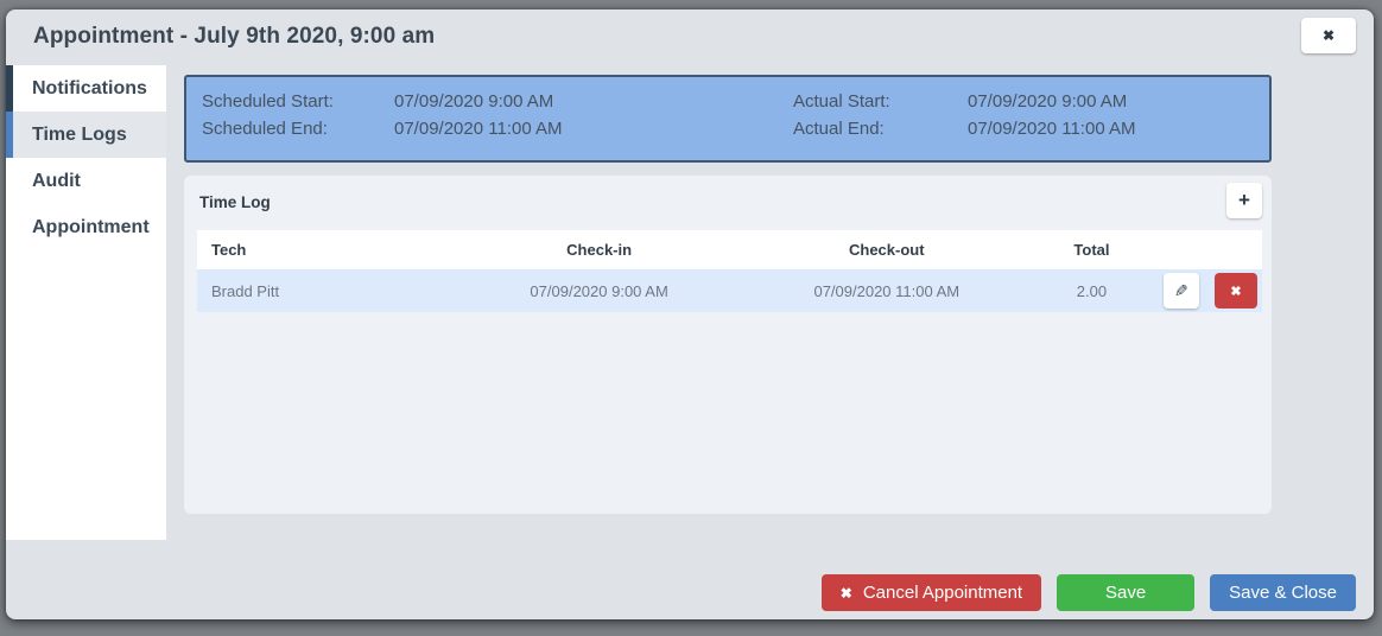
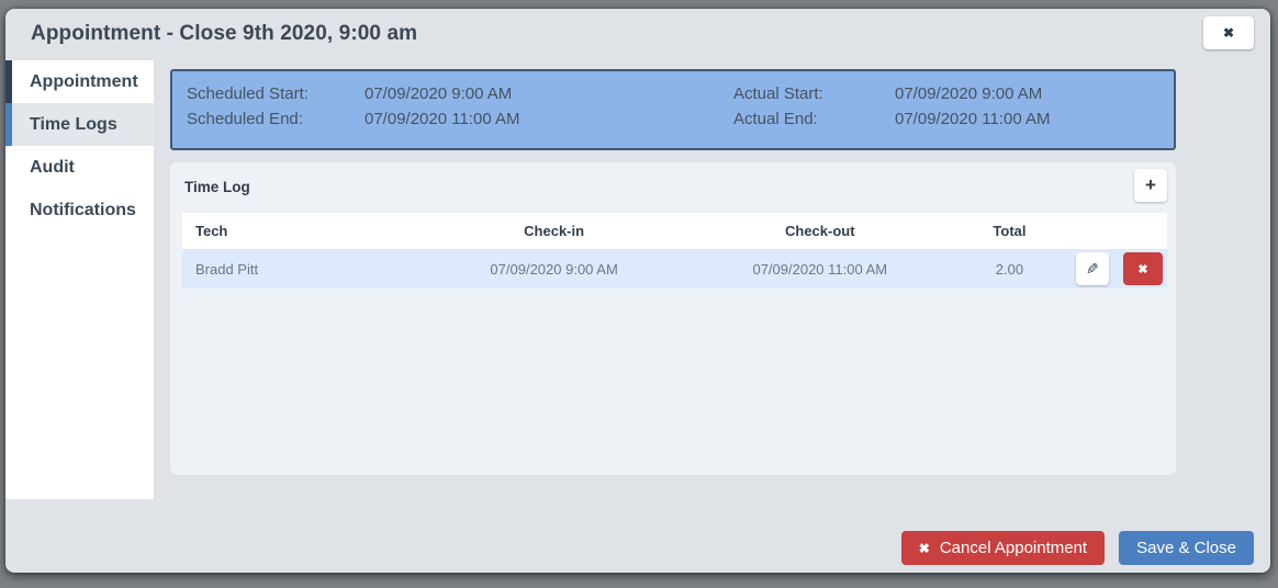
- Appointment - July 9th 2020, 9:00 am
+ Appointment - Close 9th 2020, 9:00 am
  ✖
- Notifications
+ Appointment
  Time Logs
  Audit
- Appointment
+ Notifications
  Scheduled Start:
  07/09/2020 9:00 AM
  Scheduled End:
  07/09/2020 11:00 AM
  Actual Start:
  07/09/2020 9:00 AM
  Actual End:
  07/09/2020 11:00 AM
  Time Log
  +
  Tech
  Check-in
  Check-out
  Total
  Bradd Pitt
  07/09/2020 9:00 AM
  07/09/2020 11:00 AM
  2.00
  ✖
  ✖
  Cancel Appointment
- Save
  Save & Close
